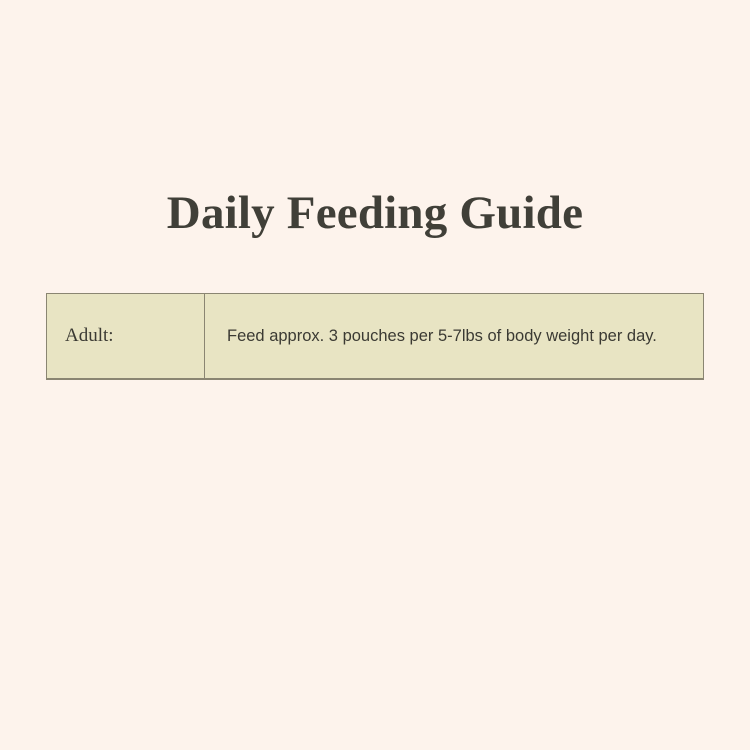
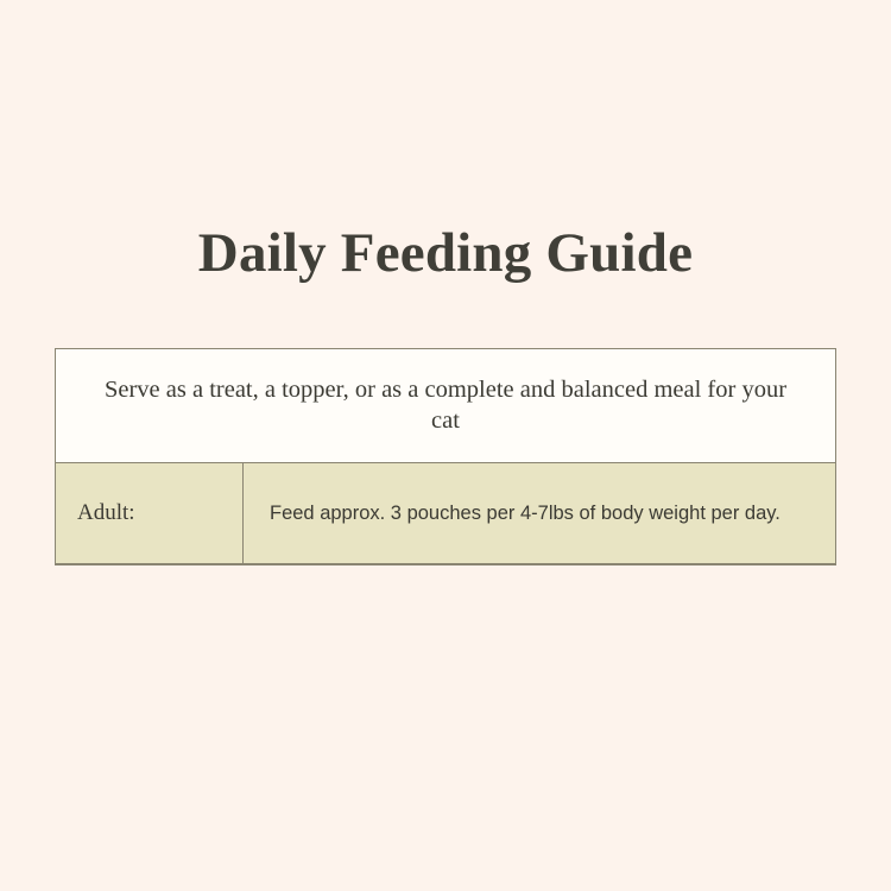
  Daily Feeding Guide
+ Serve as a treat, a topper, or as a complete and balanced meal for your cat
  Adult:
- Feed approx. 3 pouches per 5-7lbs of body weight per day.
+ Feed approx. 3 pouches per 4-7lbs of body weight per day.
